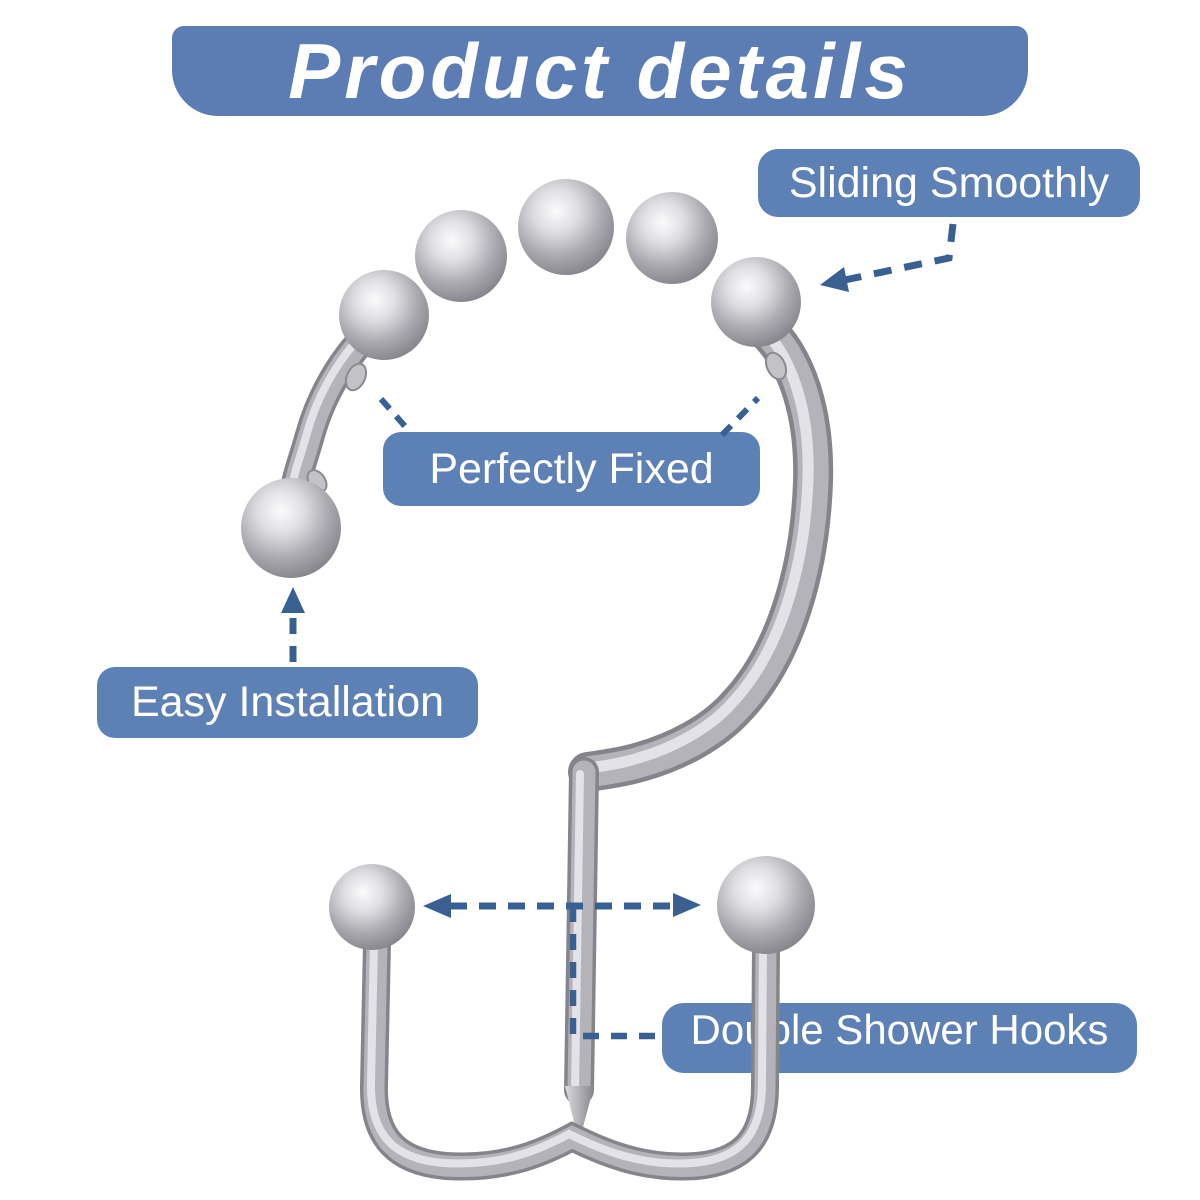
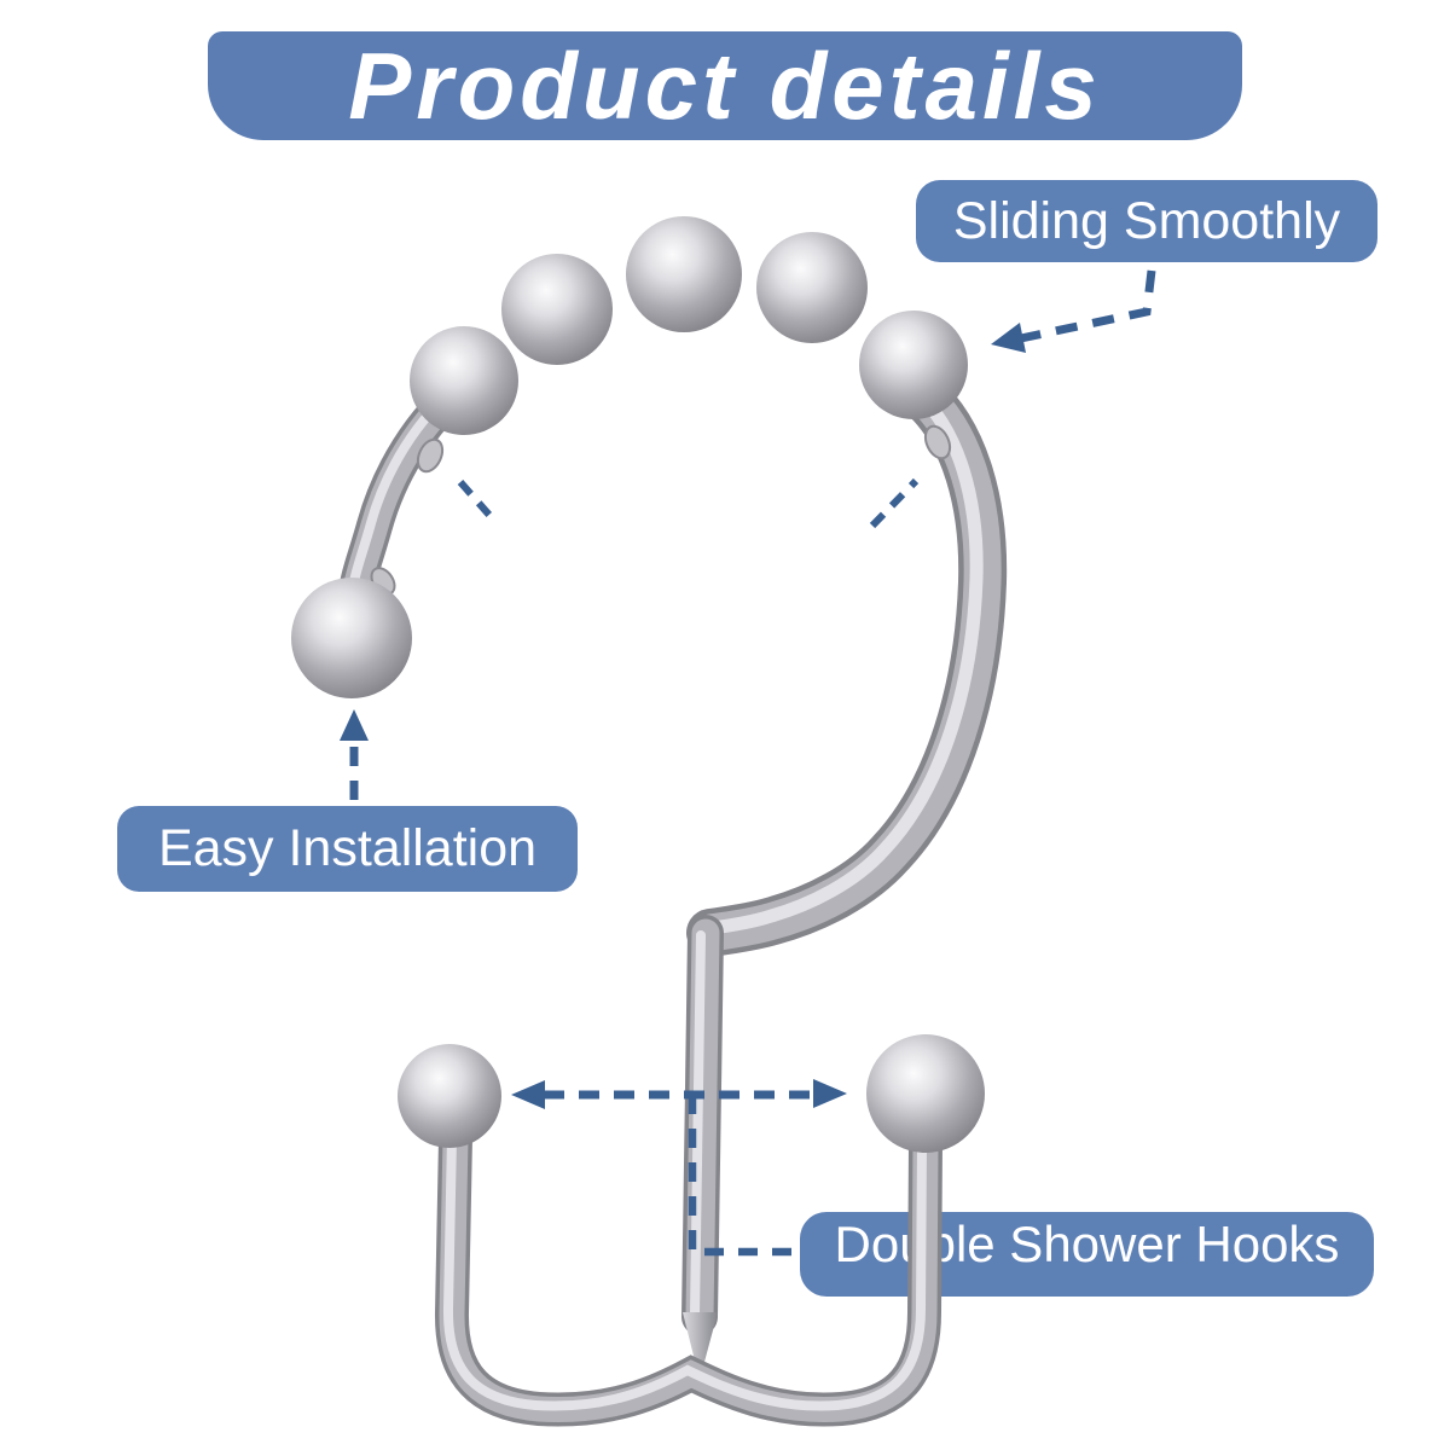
  Product details
  Sliding Smoothly
- Perfectly Fixed
  Easy Installation
  Dole Shower Hooks
